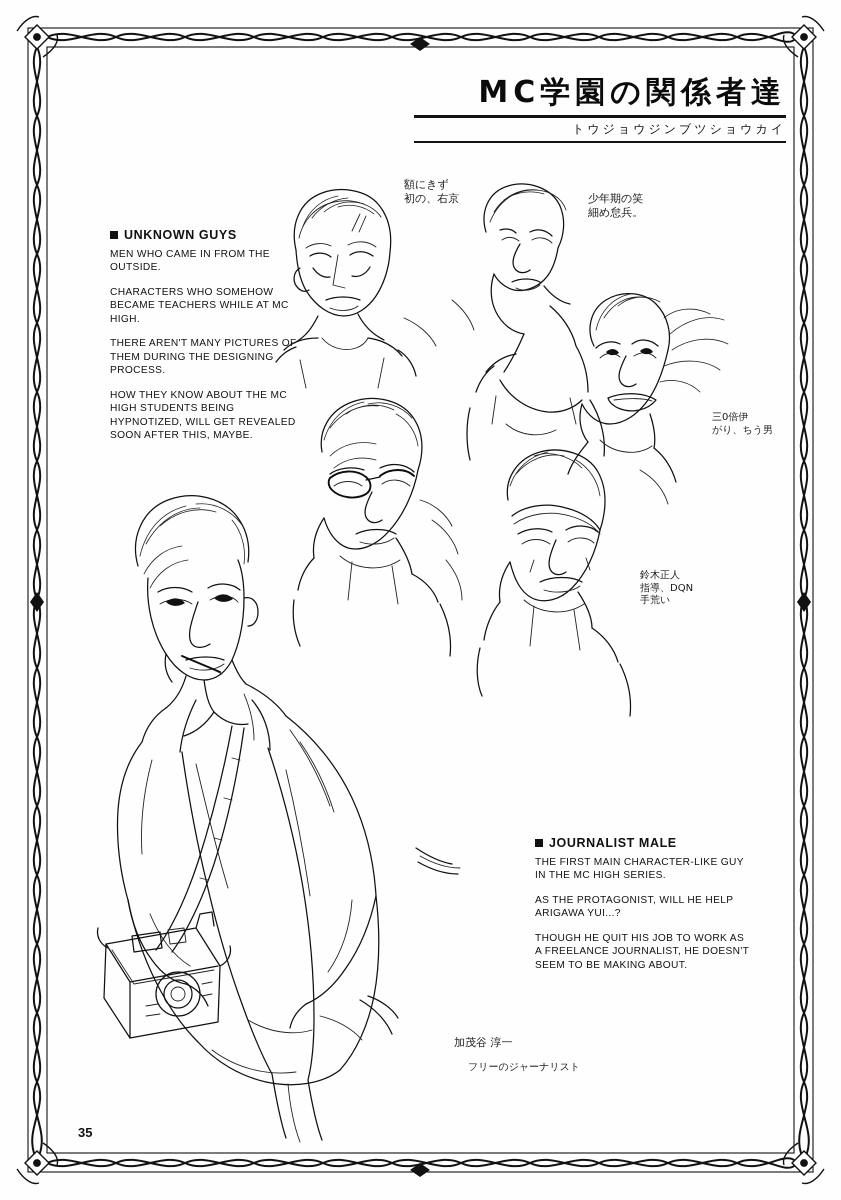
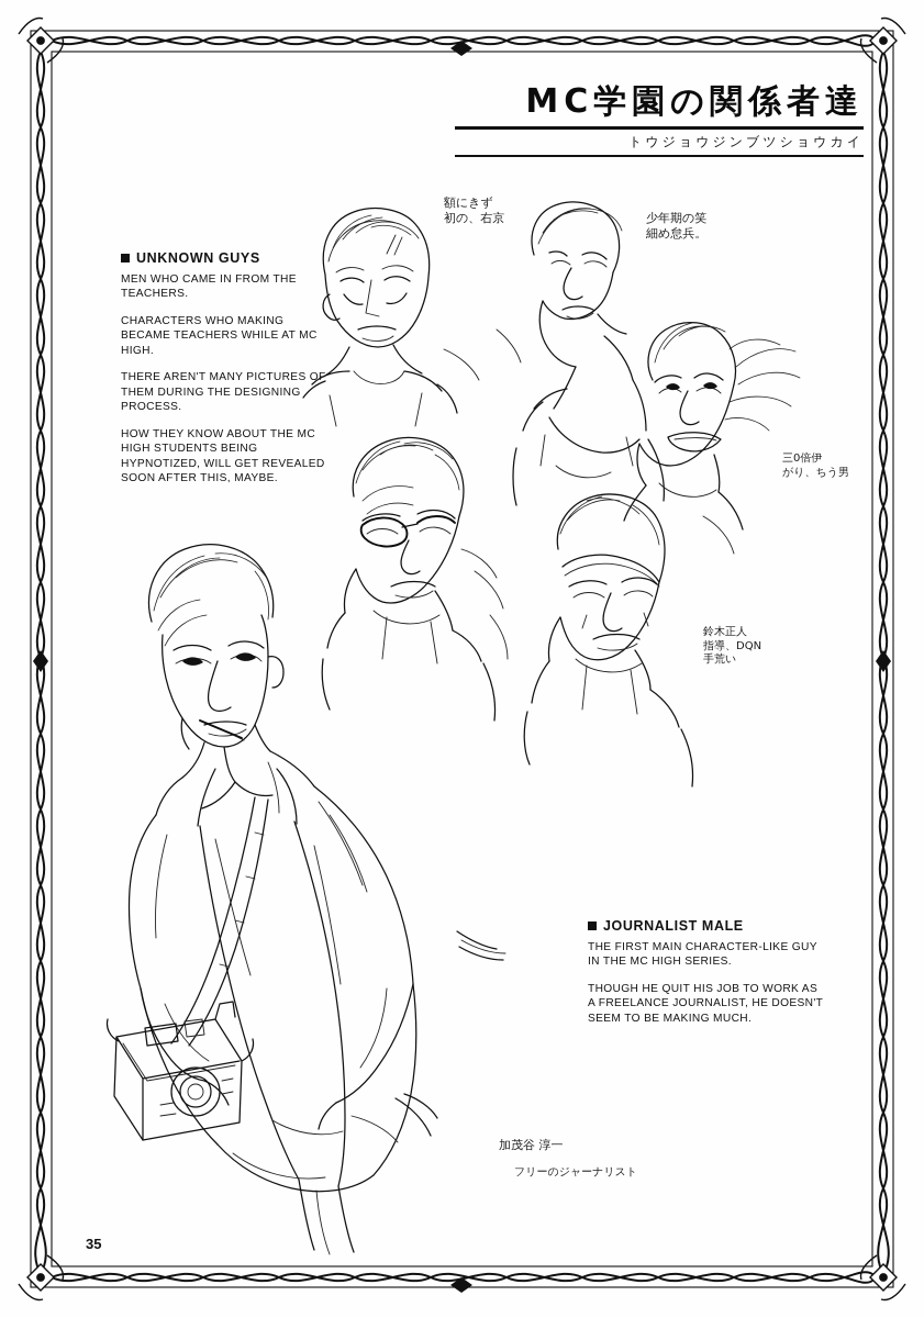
  MC学園の関係者達
  トウジョウジンブツショウカイ
  額にきず
  初の、右京
  少年期の笑
  細め怠兵。
  三0倍伊
  がり、ちう男
  鈴木正人
  指導、DQN
  手荒い
  加茂谷 淳一
  フリーのジャーナリスト
  UNKNOWN GUYS
- MEN WHO CAME IN FROM THE OUTSIDE.
+ MEN WHO CAME IN FROM THE TEACHERS.
- CHARACTERS WHO SOMEHOW BECAME TEACHERS WHILE AT MC HIGH.
+ CHARACTERS WHO MAKING BECAME TEACHERS WHILE AT MC HIGH.
  THERE AREN'T MANY PICTURES OF THEM DURING THE DESIGNING PROCESS.
  HOW THEY KNOW ABOUT THE MC HIGH STUDENTS BEING HYPNOTIZED, WILL GET REVEALED SOON AFTER THIS, MAYBE.
  JOURNALIST MALE
  THE FIRST MAIN CHARACTER-LIKE GUY IN THE MC HIGH SERIES.
- AS THE PROTAGONIST, WILL HE HELP ARIGAWA YUI...?
- THOUGH HE QUIT HIS JOB TO WORK AS A FREELANCE JOURNALIST, HE DOESN'T SEEM TO BE MAKING ABOUT.
+ THOUGH HE QUIT HIS JOB TO WORK AS A FREELANCE JOURNALIST, HE DOESN'T SEEM TO BE MAKING MUCH.
  35
